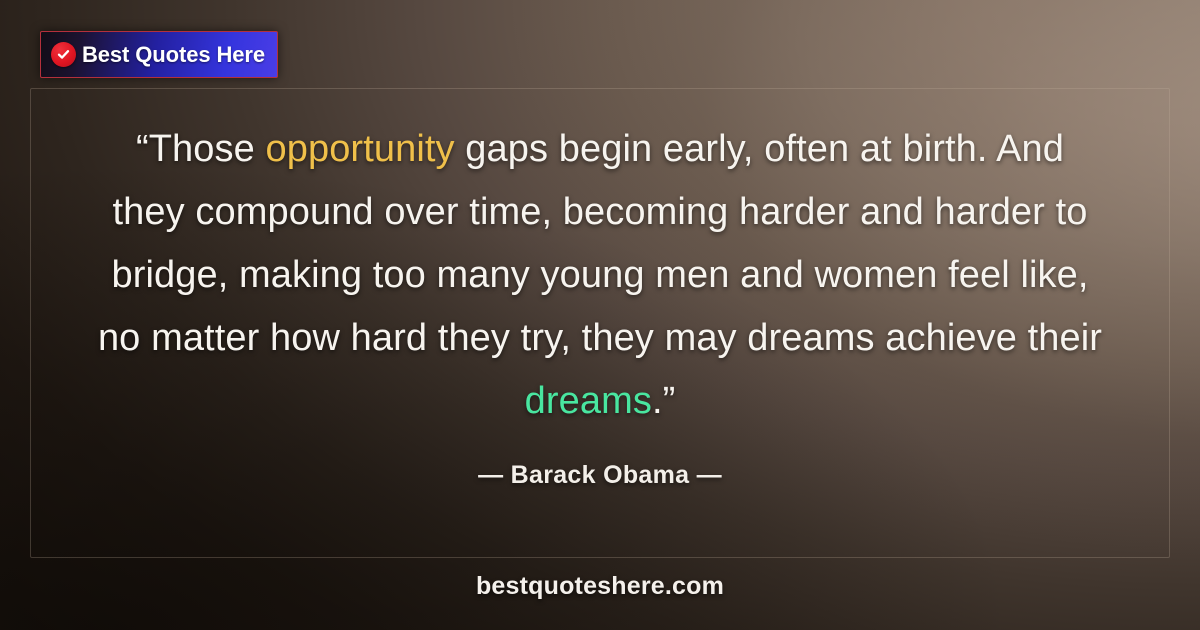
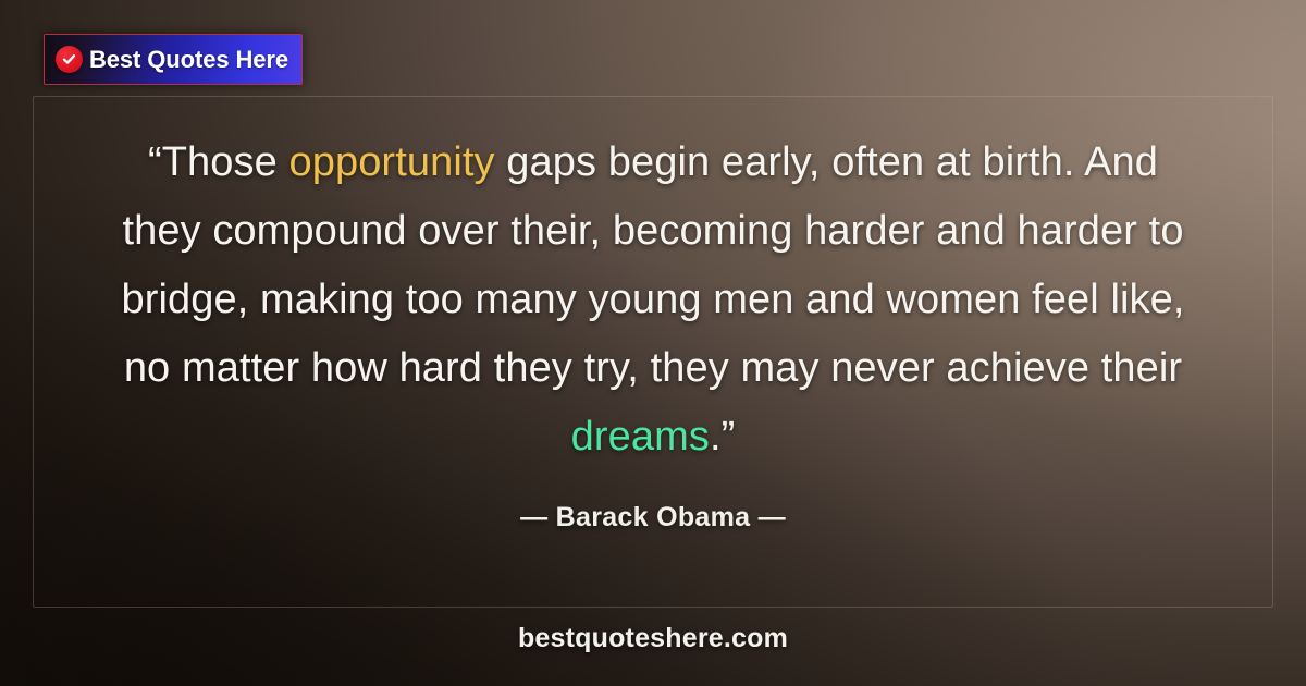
  Best Quotes Here
  “Those opportunity gaps begin early, often at birth. And
- they compound over time, becoming harder and harder to
+ they compound over their, becoming harder and harder to
  bridge, making too many young men and women feel like,
- no matter how hard they try, they may dreams achieve their
+ no matter how hard they try, they may never achieve their
  dreams.”
  — Barack Obama —
  bestquoteshere.com
